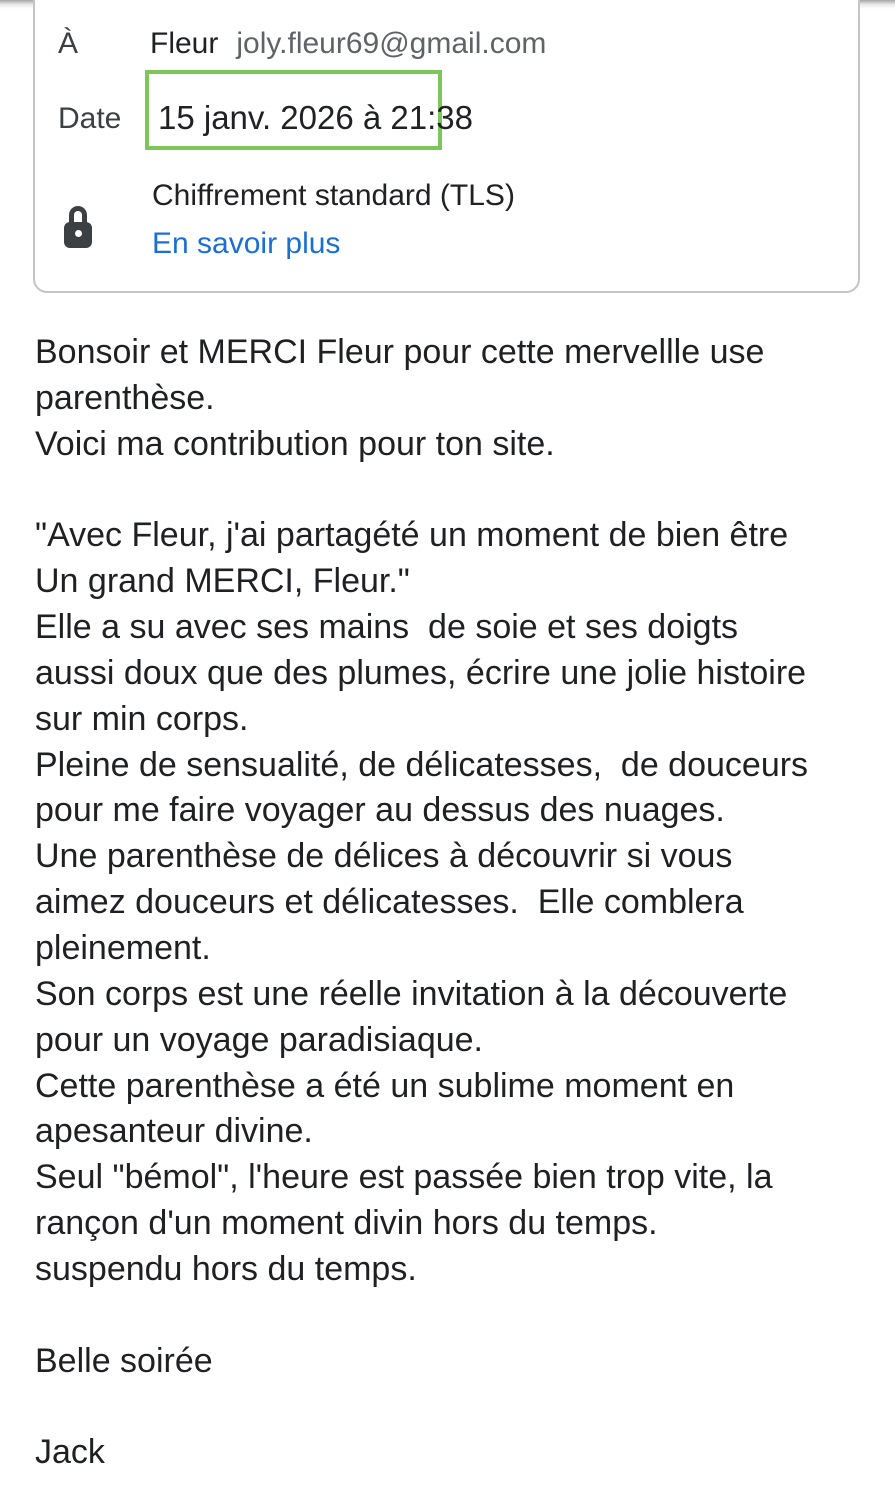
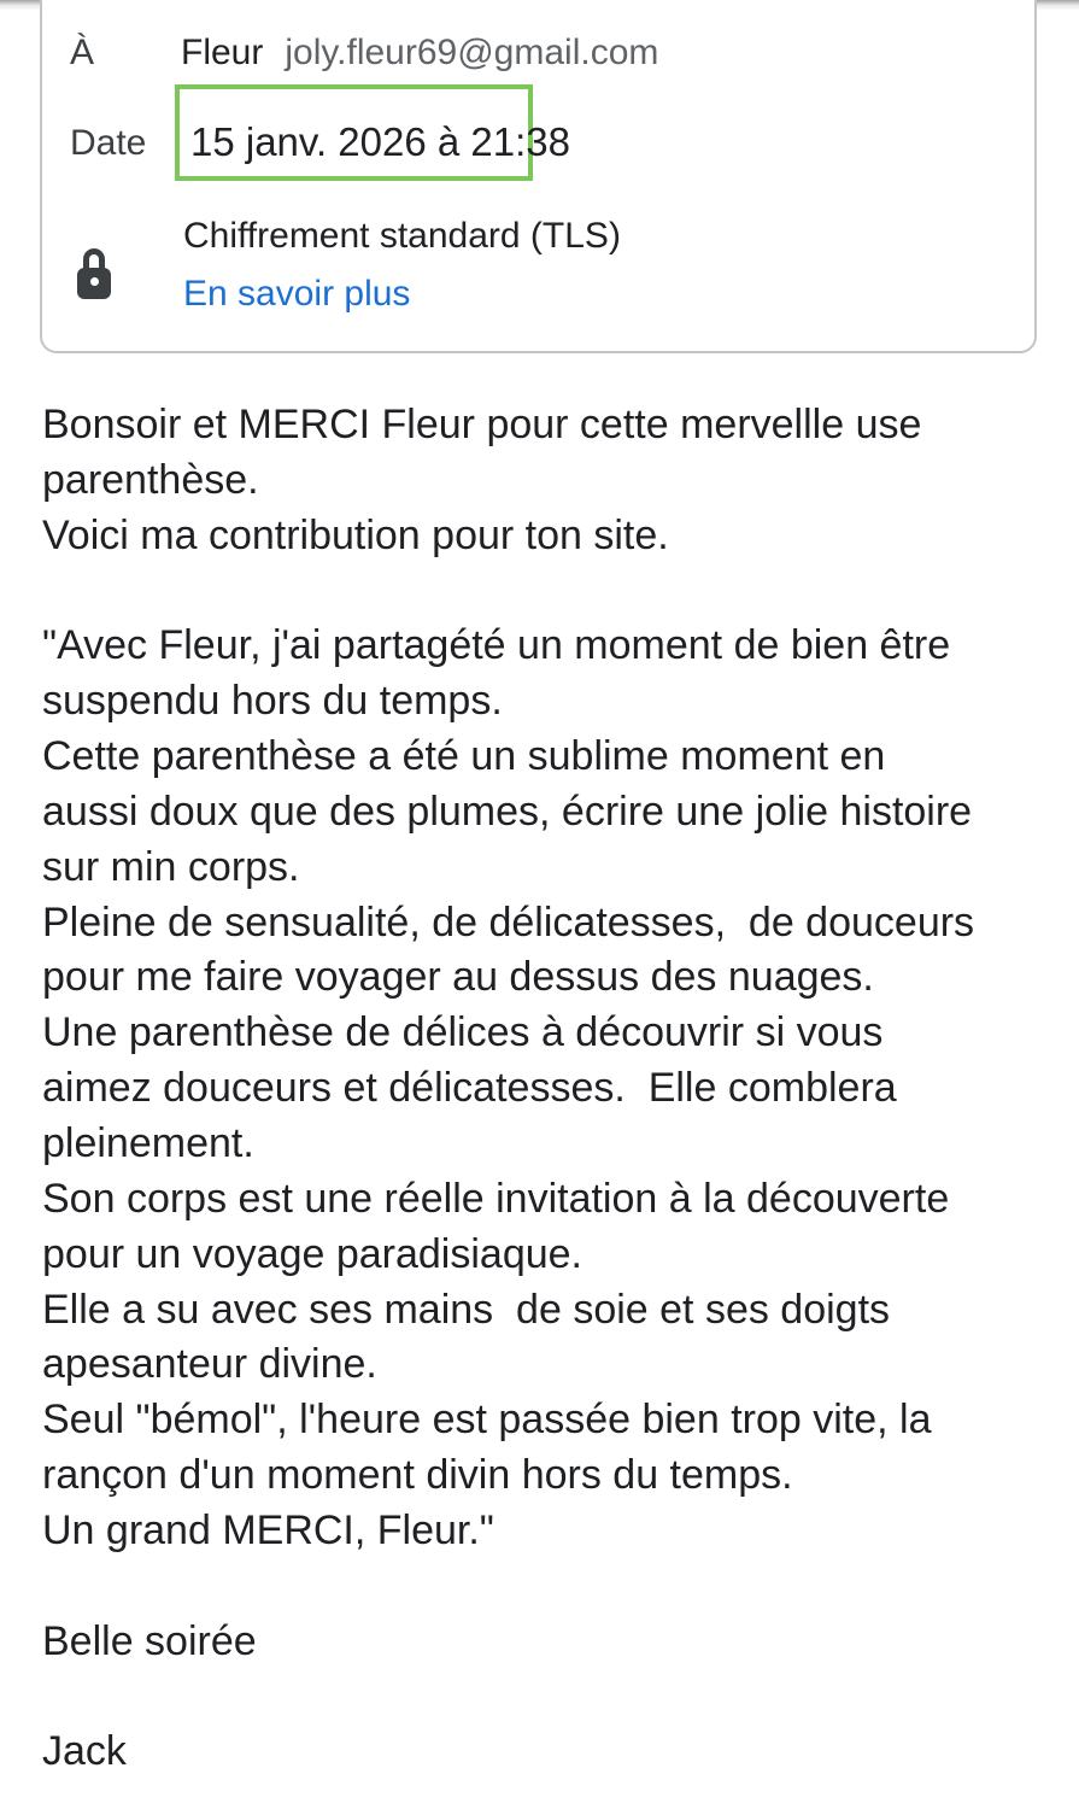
  À
  Fleur
  joly.fleur69@gmail.com
  Date
  15 janv. 2026 à 21:38
  Chiffrement standard (TLS)
  En savoir plus
  Bonsoir et MERCI Fleur pour cette mervellle use
  parenthèse.
  Voici ma contribution pour ton site.
  "Avec Fleur, j'ai partagété un moment de bien être
- Un grand MERCI, Fleur."
+ suspendu hors du temps.
- Elle a su avec ses mains de soie et ses doigts
+ Cette parenthèse a été un sublime moment en
  aussi doux que des plumes, écrire une jolie histoire
  sur min corps.
  Pleine de sensualité, de délicatesses, de douceurs
  pour me faire voyager au dessus des nuages.
  Une parenthèse de délices à découvrir si vous
  aimez douceurs et délicatesses. Elle comblera
  pleinement.
  Son corps est une réelle invitation à la découverte
  pour un voyage paradisiaque.
- Cette parenthèse a été un sublime moment en
+ Elle a su avec ses mains de soie et ses doigts
  apesanteur divine.
  Seul "bémol", l'heure est passée bien trop vite, la
  rançon d'un moment divin hors du temps.
- suspendu hors du temps.
+ Un grand MERCI, Fleur."
  Belle soirée
  Jack
